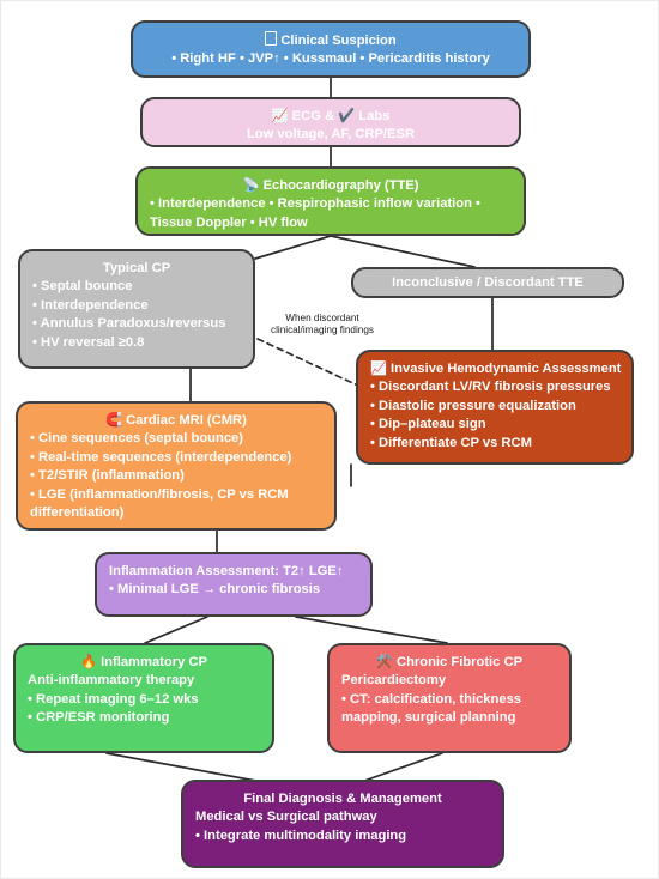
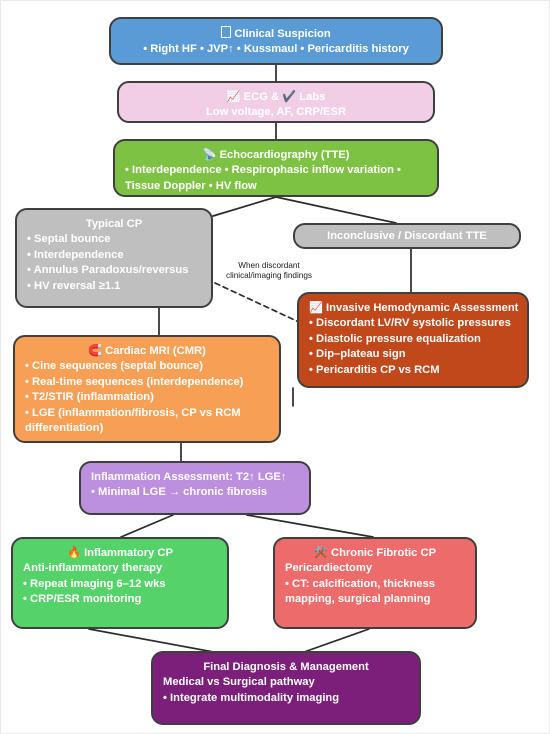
  Clinical Suspicion
  • Right HF • JVP↑ • Kussmaul • Pericarditis history
  📈 ECG & ✔️ Labs
  Low voltage, AF, CRP/ESR
  📡 Echocardiography (TTE)
  • Interdependence • Respirophasic inflow variation •
  Tissue Doppler • HV flow
  Typical CP
  • Septal bounce
  • Interdependence
  • Annulus Paradoxus/reversus
- • HV reversal ≥0.8
+ • HV reversal ≥1.1
  Inconclusive / Discordant TTE
  📈 Invasive Hemodynamic Assessment
- • Discordant LV/RV fibrosis pressures
+ • Discordant LV/RV systolic pressures
  • Diastolic pressure equalization
  • Dip–plateau sign
- • Differentiate CP vs RCM
+ • Pericarditis CP vs RCM
  🧲 Cardiac MRI (CMR)
  • Cine sequences (septal bounce)
  • Real-time sequences (interdependence)
  • T2/STIR (inflammation)
  • LGE (inflammation/fibrosis, CP vs RCM
  differentiation)
  Inflammation Assessment: T2↑ LGE↑
  • Minimal LGE → chronic fibrosis
  🔥 Inflammatory CP
  Anti-inflammatory therapy
  • Repeat imaging 6–12 wks
  • CRP/ESR monitoring
  ⚒️ Chronic Fibrotic CP
  Pericardiectomy
  • CT: calcification, thickness
  mapping, surgical planning
  Final Diagnosis & Management
  Medical vs Surgical pathway
  • Integrate multimodality imaging
  When discordant clinical/imaging findings
